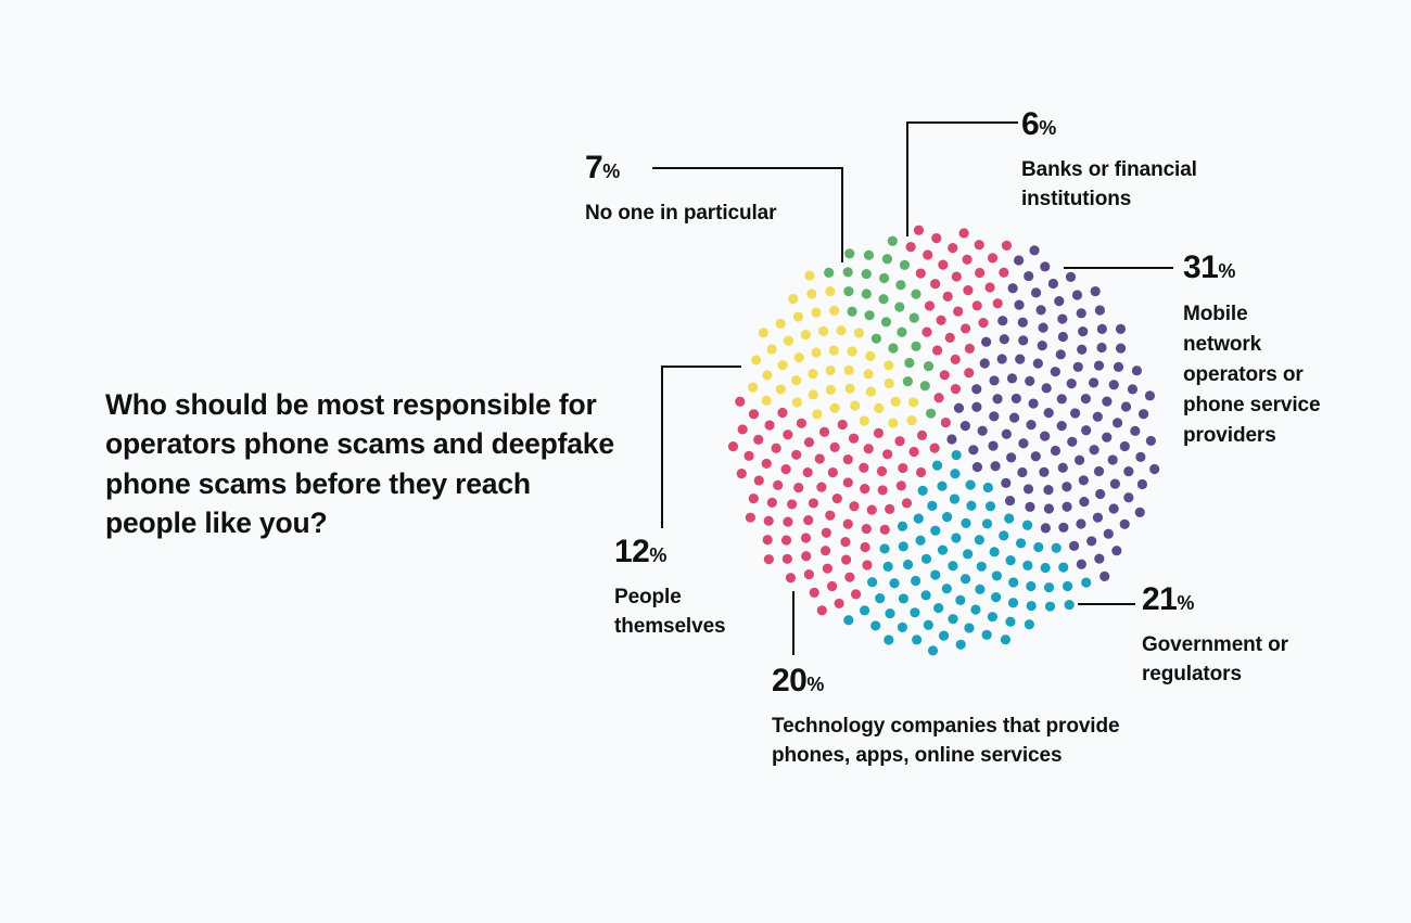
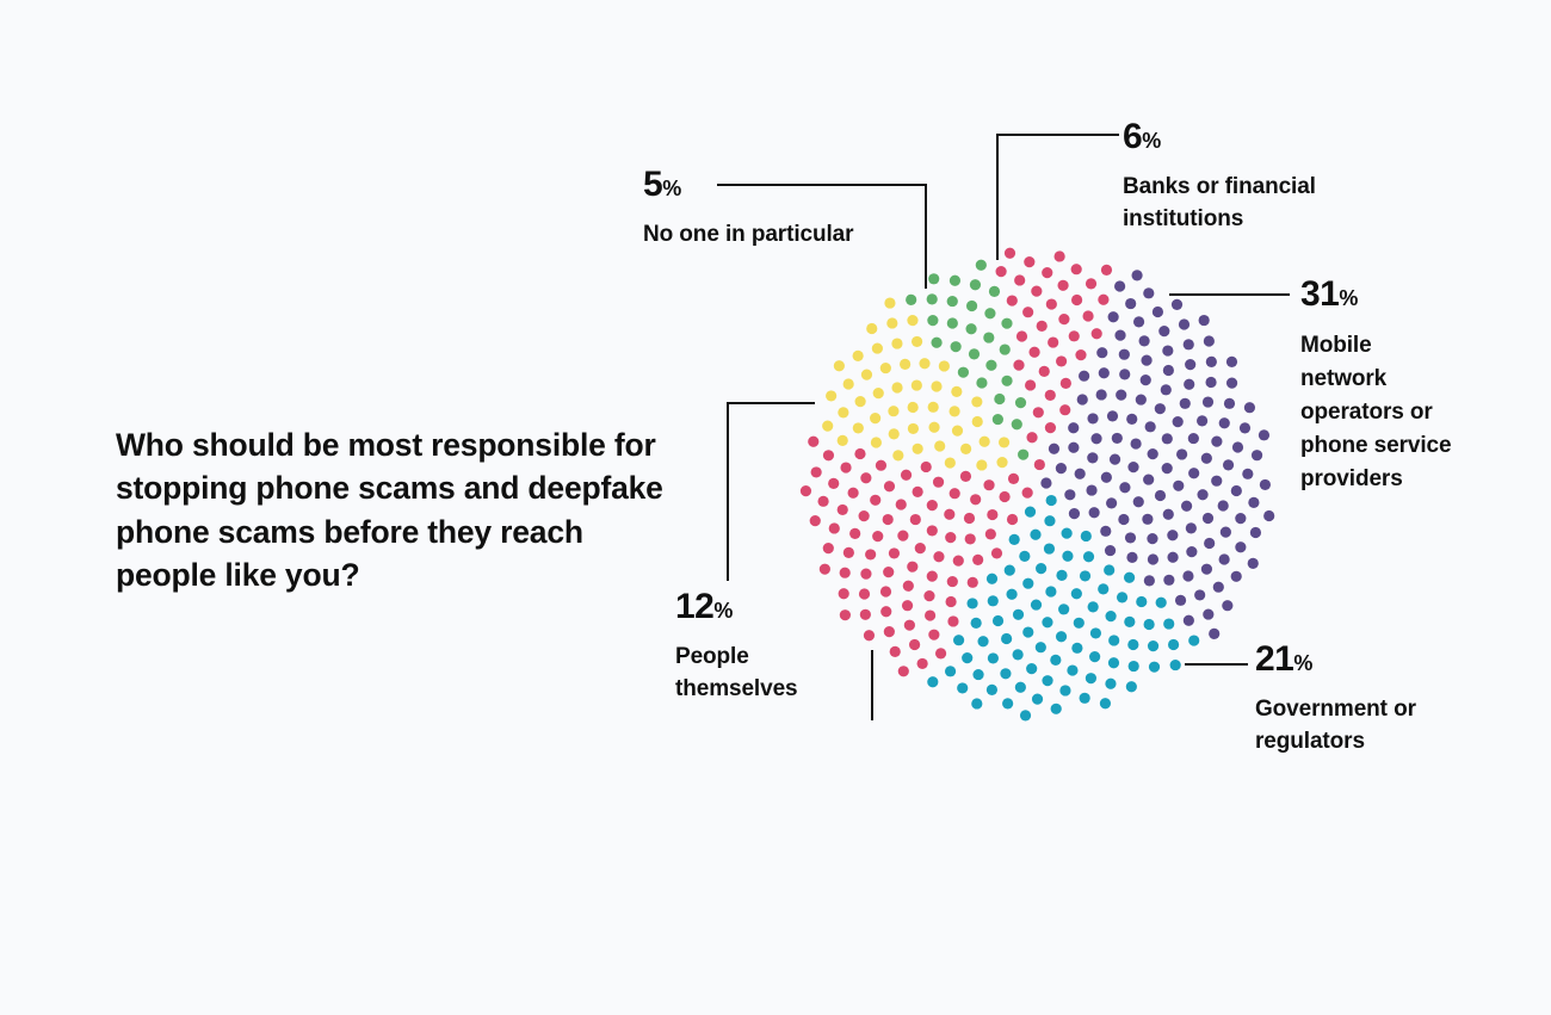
- Who should be most responsible for operators phone scams and deepfake phone scams before they reach people like you?
+ Who should be most responsible for stopping phone scams and deepfake phone scams before they reach people like you?
  6%
  Banks or financial institutions
  31%
  Mobile network operators or phone service providers
  21%
  Government or regulators
- 20%
- Technology companies that provide phones, apps, online services
  12%
  People themselves
- 7%
+ 5%
  No one in particular
